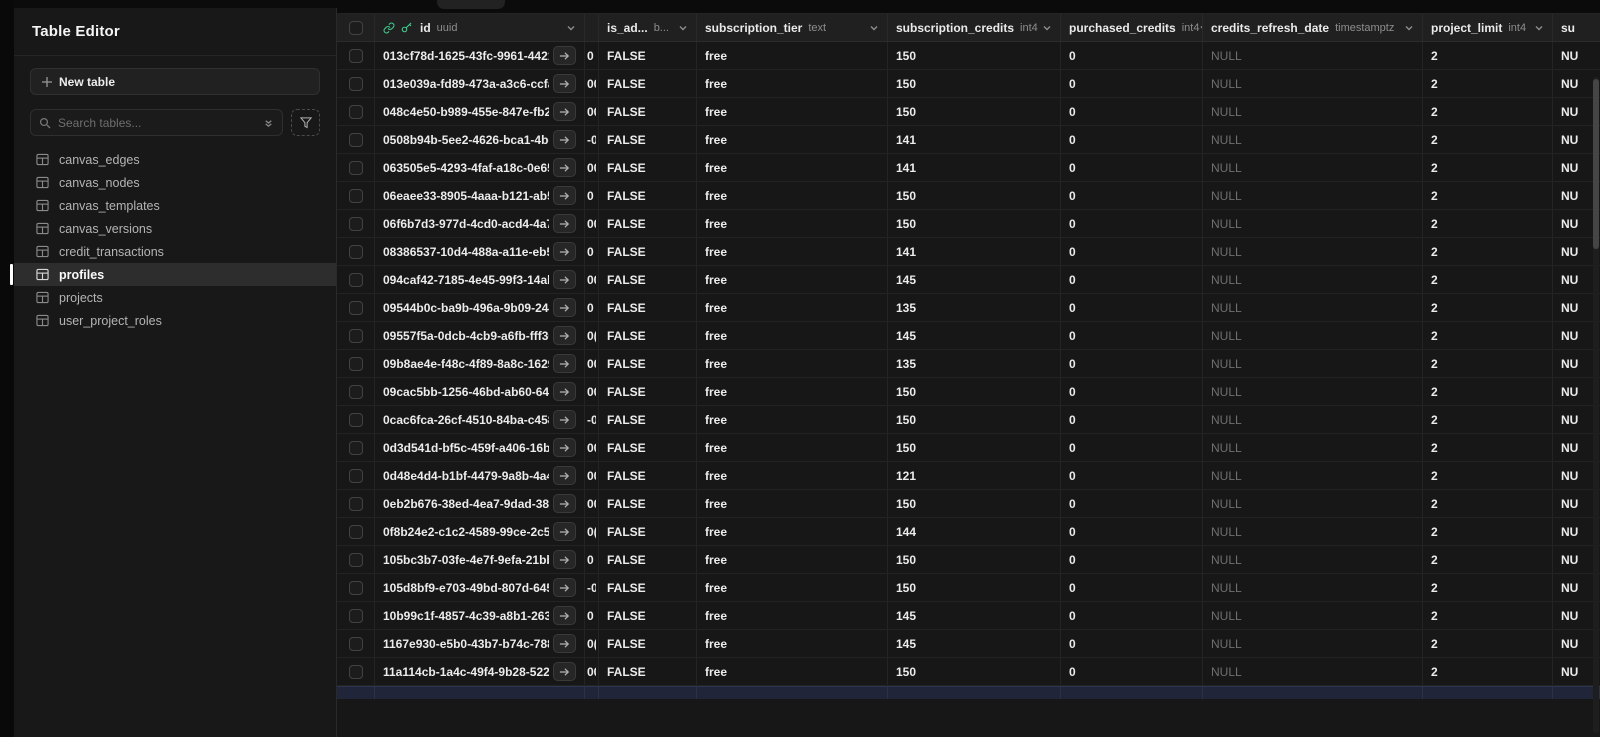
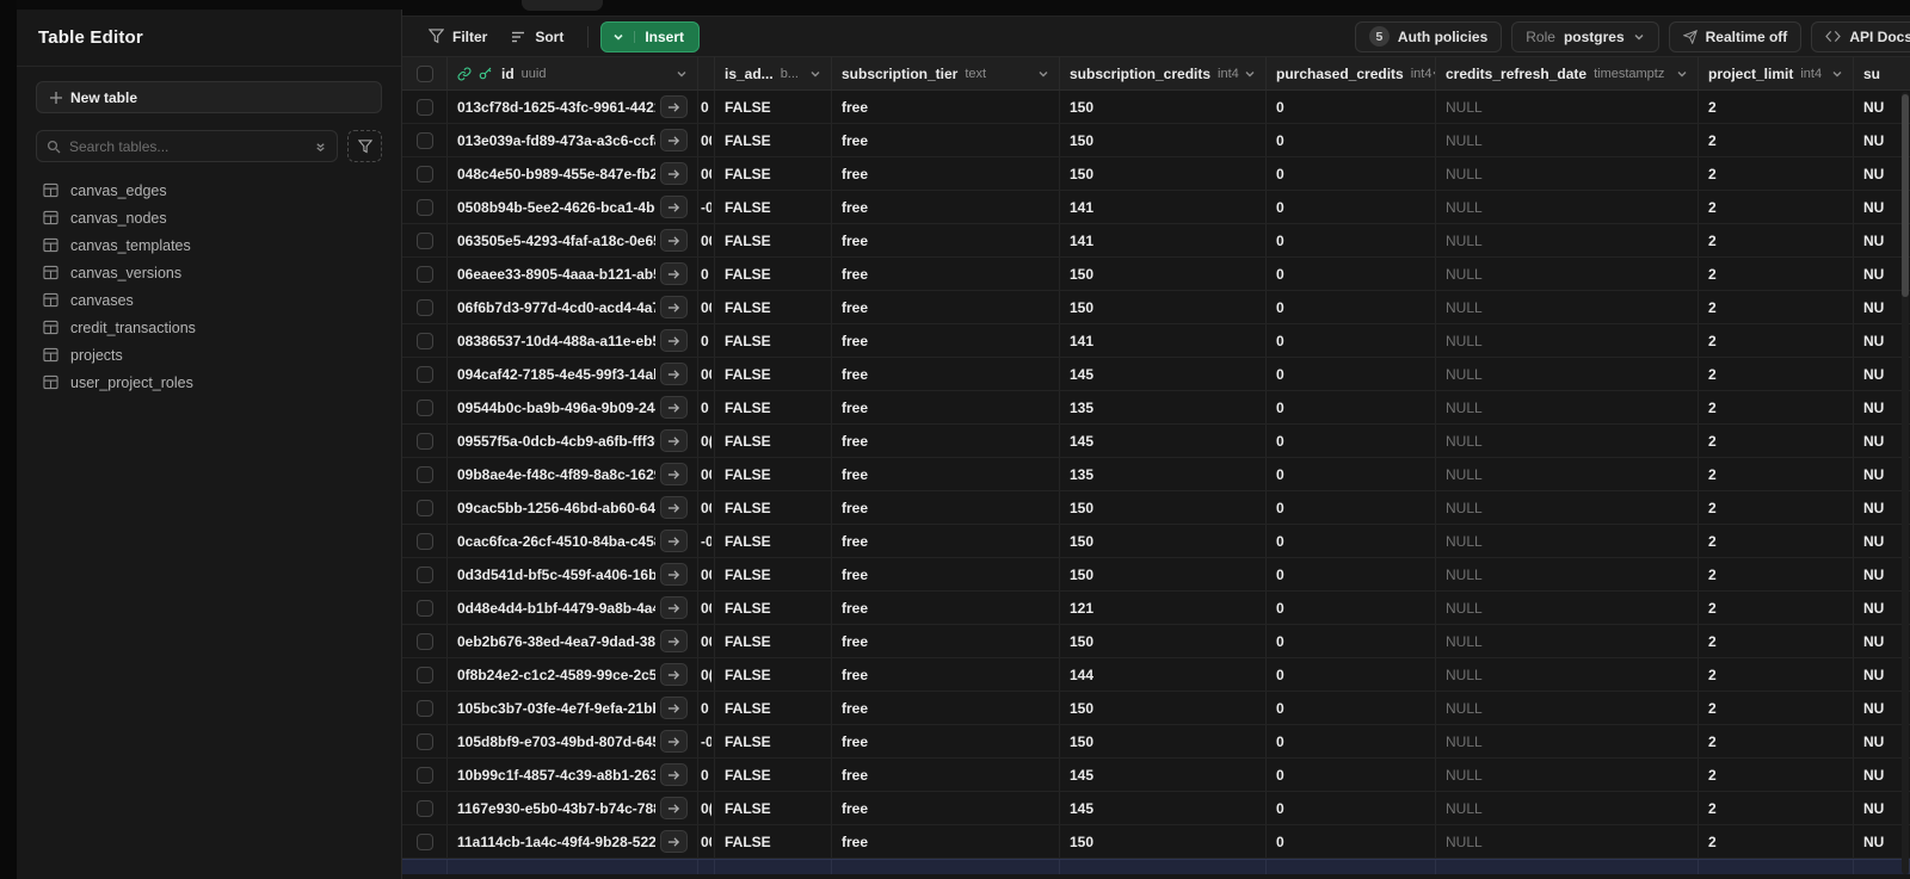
  Table Editor
  New table
  Search tables...
  canvas_edges
  canvas_nodes
  canvas_templates
  canvas_versions
+ canvases
  credit_transactions
- profiles
  projects
  user_project_roles
+ Filter
+ Sort
+ Insert
+ 5
+ Auth policies
+ Role
+ postgres
+ Realtime off
+ API Docs
  id
  uuid
  is_ad...
  b...
  subscription_tier
  text
  subscription_credits
  int4
  purchased_credits
  int4
  credits_refresh_date
  timestamptz
  project_limit
  int4
  su
  013cf78d-1625-43fc-9961-442
  0
  FALSE
  free
  150
  0
  NULL
  2
  NU
  013e039a-fd89-473a-a3c6-ccf
  FALSE
  free
  150
  0
  NULL
  2
  NU
  048c4e50-b989-455e-847e-fb2
  FALSE
  free
  150
  0
  NULL
  2
  NU
  0508b94b-5ee2-4626-bca1-4b
  -0
  FALSE
  free
  141
  0
  NULL
  2
  NU
  063505e5-4293-4faf-a18c-0e6
  FALSE
  free
  141
  0
  NULL
  2
  NU
  06eaee33-8905-4aaa-b121-ab
  0
  FALSE
  free
  150
  0
  NULL
  2
  NU
  06f6b7d3-977d-4cd0-acd4-4a
  FALSE
  free
  150
  0
  NULL
  2
  NU
  08386537-10d4-488a-a11e-eb
  0
  FALSE
  free
  141
  0
  NULL
  2
  NU
  094caf42-7185-4e45-99f3-14a
  FALSE
  free
  145
  0
  NULL
  2
  NU
  09544b0c-ba9b-496a-9b09-24
  0
  FALSE
  free
  135
  0
  NULL
  2
  NU
  09557f5a-0dcb-4cb9-a6fb-fff3
  0(
  FALSE
  free
  145
  0
  NULL
  2
  NU
  09b8ae4e-f48c-4f89-8a8c-162
  FALSE
  free
  135
  0
  NULL
  2
  NU
  09cac5bb-1256-46bd-ab60-64
  FALSE
  free
  150
  0
  NULL
  2
  NU
  0cac6fca-26cf-4510-84ba-c45
  -0
  FALSE
  free
  150
  0
  NULL
  2
  NU
  0d3d541d-bf5c-459f-a406-16b
  FALSE
  free
  150
  0
  NULL
  2
  NU
  0d48e4d4-b1bf-4479-9a8b-4a
  FALSE
  free
  121
  0
  NULL
  2
  NU
  0eb2b676-38ed-4ea7-9dad-38
  FALSE
  free
  150
  0
  NULL
  2
  NU
  0f8b24e2-c1c2-4589-99ce-2c5
  0(
  FALSE
  free
  144
  0
  NULL
  2
  NU
  105bc3b7-03fe-4e7f-9efa-21b
  0
  FALSE
  free
  150
  0
  NULL
  2
  NU
  105d8bf9-e703-49bd-807d-64
  -0
  FALSE
  free
  150
  0
  NULL
  2
  NU
  10b99c1f-4857-4c39-a8b1-263
  0
  FALSE
  free
  145
  0
  NULL
  2
  NU
  1167e930-e5b0-43b7-b74c-78
  0(
  FALSE
  free
  145
  0
  NULL
  2
  NU
  11a114cb-1a4c-49f4-9b28-522
  FALSE
  free
  150
  0
  NULL
  2
  NU
